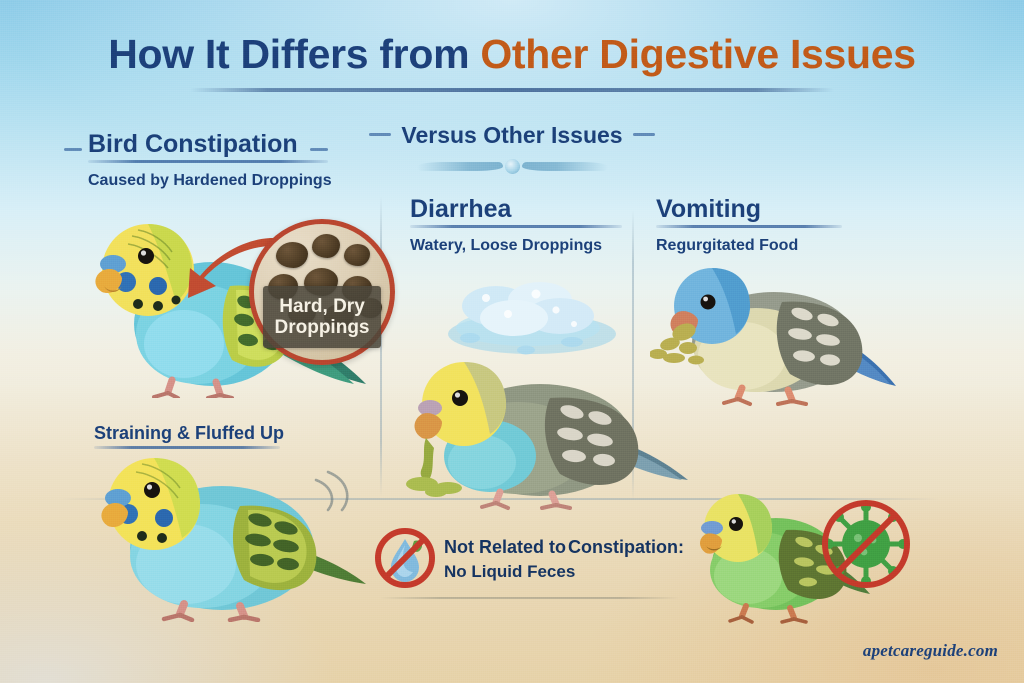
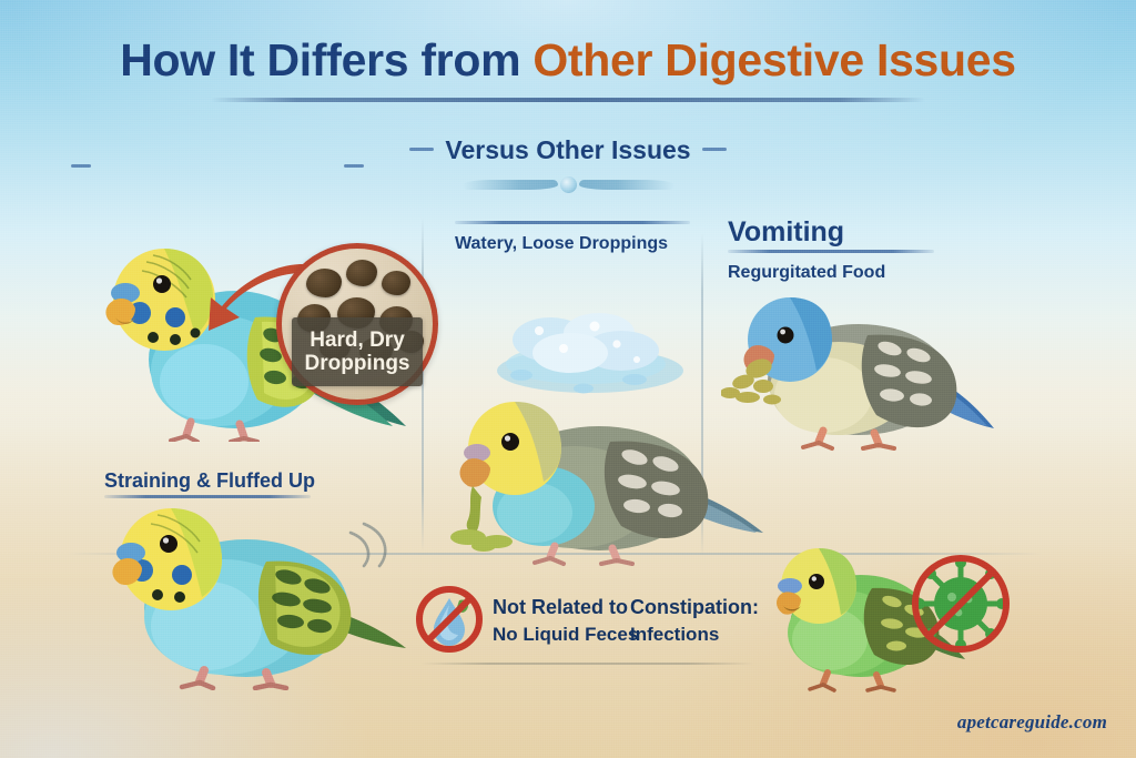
  How It Differs from Other Digestive Issues
  Versus Other Issues
- Bird Constipation
- Caused by Hardened Droppings
- Diarrhea
  Watery, Loose Droppings
  Vomiting
  Regurgitated Food
  Straining & Fluffed Up
  Hard, Dry
  Droppings
  Not Related to
  No Liquid Feces
  Constipation:
+ Infections
  apetcareguide.com
